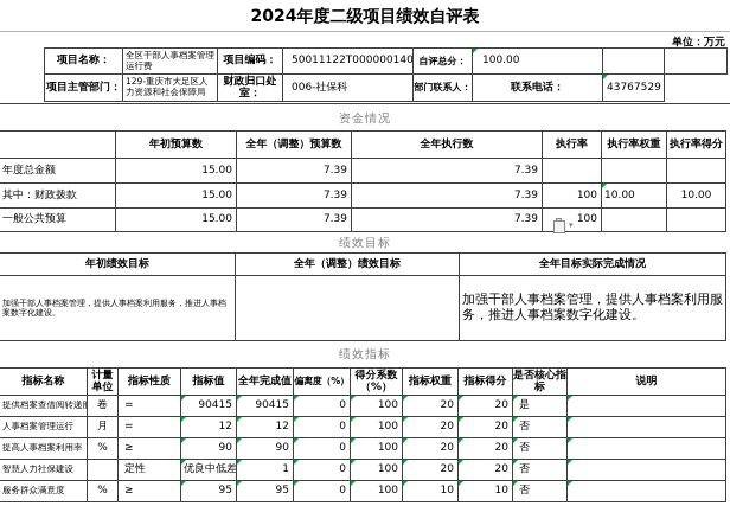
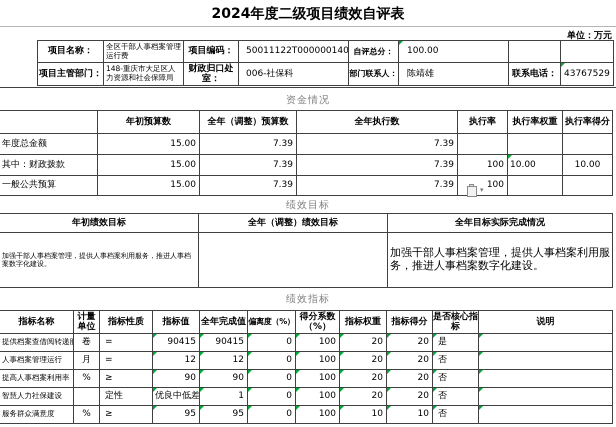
  2024年度二级项目绩效自评表
  单位：万元
  项目名称：
  全区干部人事档案管理运行费
  项目编码：
  50011122T000000140
  自评总分：
  100.00
  项目主管部门：
- 129-重庆市大足区人力资源和社会保障局
+ 148-重庆市大足区人力资源和社会保障局
  财政归口处室：
  006-社保科
  部门联系人：
+ 陈靖雄
  联系电话：
  43767529
  资金情况
  年初预算数
  全年（调整）预算数
  全年执行数
  执行率
  执行率权重
  执行率得分
  年度总金额
  15.00
  7.39
  7.39
  其中：财政拨款
  15.00
  7.39
  7.39
  100
  10.00
  10.00
  一般公共预算
  15.00
  7.39
  7.39
  100
  ▾
  绩效目标
  年初绩效目标
  全年（调整）绩效目标
  全年目标实际完成情况
  加强干部人事档案管理，提供人事档案利用服务，推进人事档案数字化建设。
  加强干部人事档案管理，提供人事档案利用服务，推进人事档案数字化建设。
  绩效指标
  指标名称
  计量单位
  指标性质
  指标值
  全年完成值
  偏离度（%）
  得分系数（%）
  指标权重
  指标得分
  是否核心指标
  说明
  提供档案查借阅转递服
  卷
  =
  90415
  90415
  0
  100
  20
  20
  是
  人事档案管理运行
  月
  =
  12
  12
  0
  100
  20
  20
  否
  提高人事档案利用率
  %
  ≥
  90
  90
  0
  100
  20
  20
  否
  智慧人力社保建设
  定性
  优良中低差
  1
  0
  100
  20
  20
  否
  服务群众满意度
  %
  ≥
  95
  95
  0
  100
  10
  10
  否
